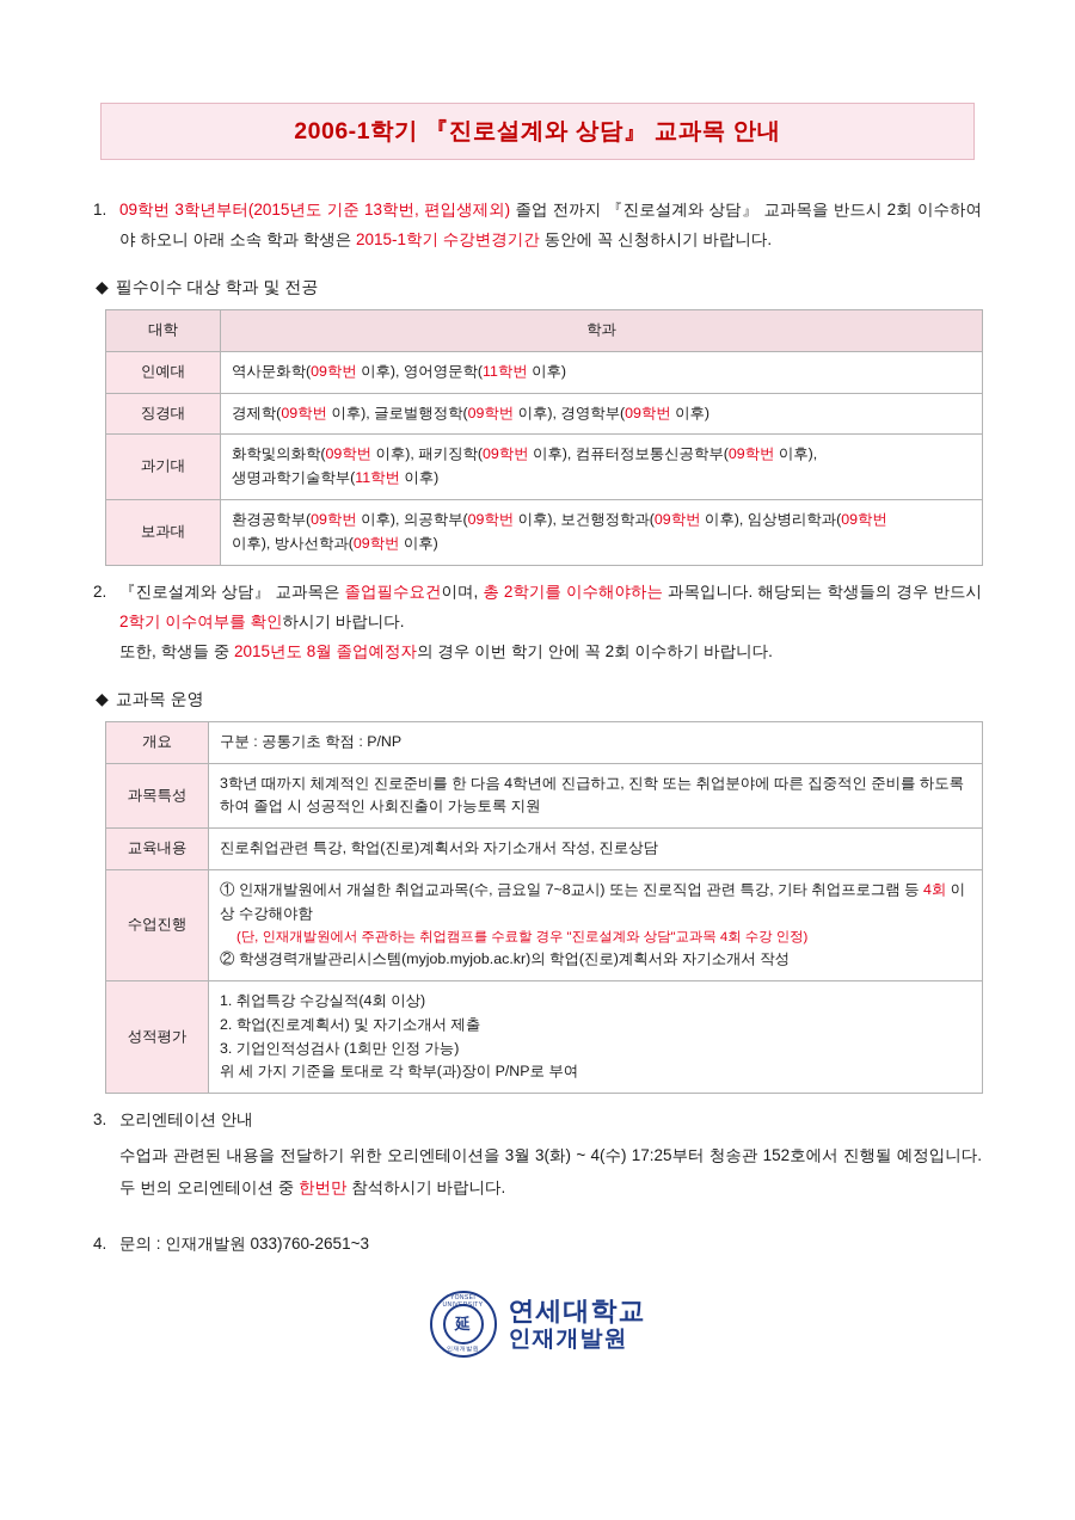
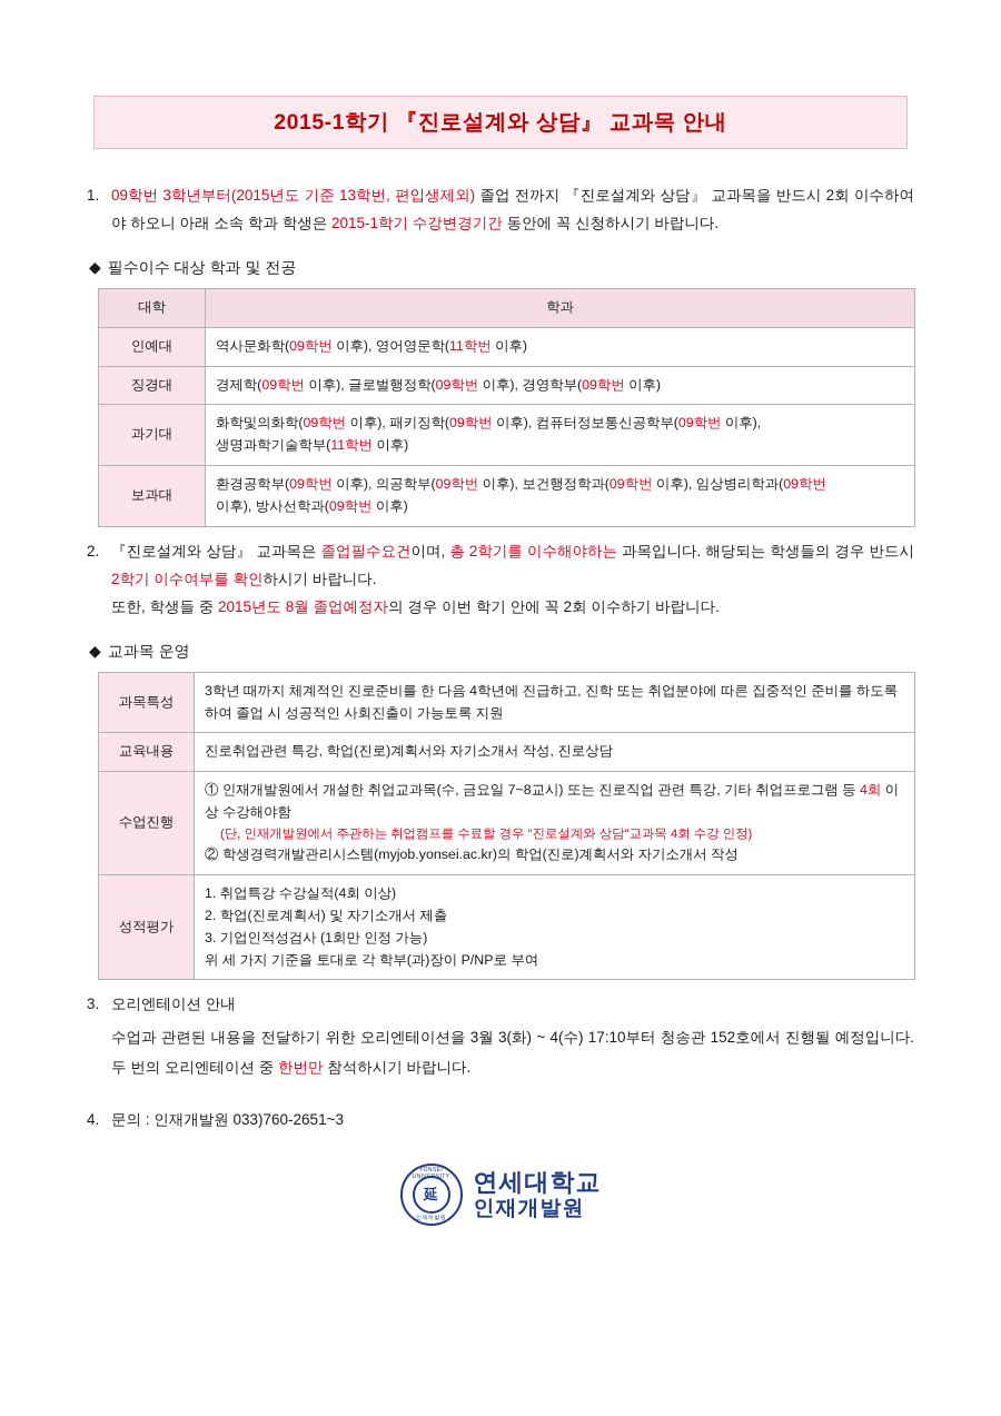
- 2006-1학기 『진로설계와 상담』 교과목 안내
+ 2015-1학기 『진로설계와 상담』 교과목 안내
  1.
  09학번 3학년부터(2015년도 기준 13학번, 편입생제외) 졸업 전까지 『진로설계와 상담』 교과목을 반드시 2회 이수하여야 하오니 아래 소속 학과 학생은 2015-1학기 수강변경기간 동안에 꼭 신청하시기 바랍니다.
  ◆ 필수이수 대상 학과 및 전공
  대학	학과
  인예대	역사문화학(09학번 이후), 영어영문학(11학번 이후)
  징경대	경제학(09학번 이후), 글로벌행정학(09학번 이후), 경영학부(09학번 이후)
  과기대	화학및의화학(09학번 이후), 패키징학(09학번 이후), 컴퓨터정보통신공학부(09학번 이후),생명과학기술학부(11학번 이후)
  보과대	환경공학부(09학번 이후), 의공학부(09학번 이후), 보건행정학과(09학번 이후), 임상병리학과(09학번이후), 방사선학과(09학번 이후)
  2.
  『진로설계와 상담』 교과목은 졸업필수요건이며, 총 2학기를 이수해야하는 과목입니다. 해당되는 학생들의 경우 반드시 2학기 이수여부를 확인하시기 바랍니다.
  또한, 학생들 중 2015년도 8월 졸업예정자의 경우 이번 학기 안에 꼭 2회 이수하기 바랍니다.
  ◆ 교과목 운영
- 개요	구분 : 공통기초 학점 : P/NP
  과목특성	3학년 때까지 체계적인 진로준비를 한 다음 4학년에 진급하고, 진학 또는 취업분야에 따른 집중적인 준비를 하도록 하여 졸업 시 성공적인 사회진출이 가능토록 지원
  교육내용	진로취업관련 특강, 학업(진로)계획서와 자기소개서 작성, 진로상담
- 수업진행	① 인재개발원에서 개설한 취업교과목(수, 금요일 7~8교시) 또는 진로직업 관련 특강, 기타 취업프로그램 등 4회 이상 수강해야함 (단, 인재개발원에서 주관하는 취업캠프를 수료할 경우 "진로설계와 상담"교과목 4회 수강 인정) ② 학생경력개발관리시스템(myjob.myjob.ac.kr)의 학업(진로)계획서와 자기소개서 작성
+ 수업진행	① 인재개발원에서 개설한 취업교과목(수, 금요일 7~8교시) 또는 진로직업 관련 특강, 기타 취업프로그램 등 4회 이상 수강해야함 (단, 인재개발원에서 주관하는 취업캠프를 수료할 경우 "진로설계와 상담"교과목 4회 수강 인정) ② 학생경력개발관리시스템(myjob.yonsei.ac.kr)의 학업(진로)계획서와 자기소개서 작성
  성적평가	1. 취업특강 수강실적(4회 이상) 2. 학업(진로계획서) 및 자기소개서 제출 3. 기업인적성검사 (1회만 인정 가능) 위 세 가지 기준을 토대로 각 학부(과)장이 P/NP로 부여
  3.
  오리엔테이션 안내
- 수업과 관련된 내용을 전달하기 위한 오리엔테이션을 3월 3(화) ~ 4(수) 17:25부터 청송관 152호에서 진행될 예정입니다. 두 번의 오리엔테이션 중 한번만 참석하시기 바랍니다.
+ 수업과 관련된 내용을 전달하기 위한 오리엔테이션을 3월 3(화) ~ 4(수) 17:10부터 청송관 152호에서 진행될 예정입니다. 두 번의 오리엔테이션 중 한번만 참석하시기 바랍니다.
  4.
  문의 : 인재개발원 033)760-2651~3
  延
  연세대학교
  인재개발원
